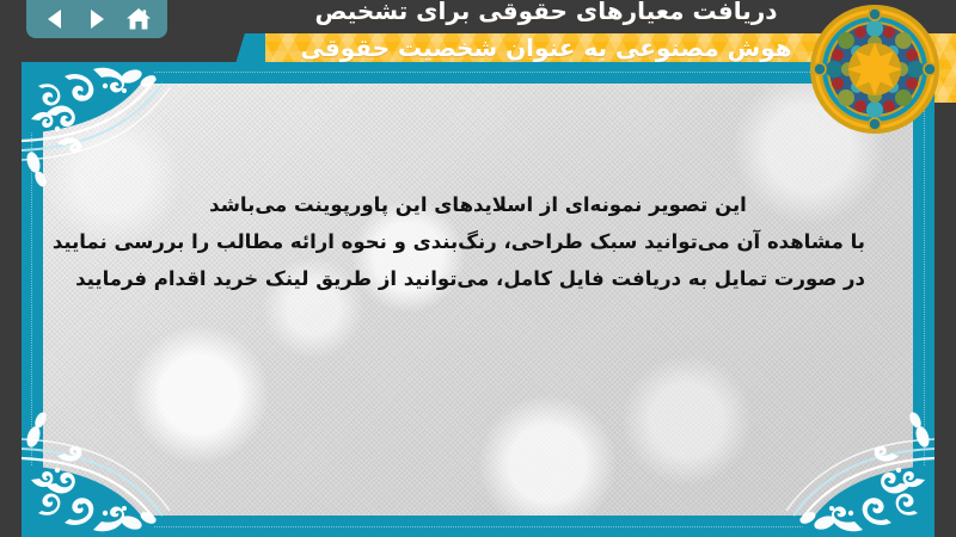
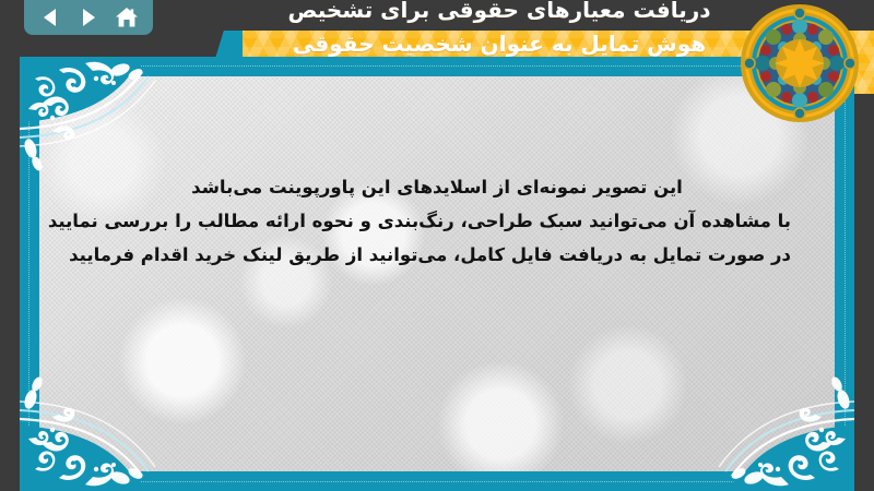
  دریافت معیارهای حقوقی برای تشخیص
- هوش مصنوعی به عنوان شخصیت حقوقی
+ هوش تمایل به عنوان شخصیت حقوقی
  این تصویر نمونه‌ای از اسلایدهای این پاورپوینت می‌باشد
  با مشاهده آن می‌توانید سبک طراحی، رنگ‌بندی و نحوه ارائه مطالب را بررسی نمایید
  در صورت تمایل به دریافت فایل کامل، می‌توانید از طریق لینک خرید اقدام فرمایید
